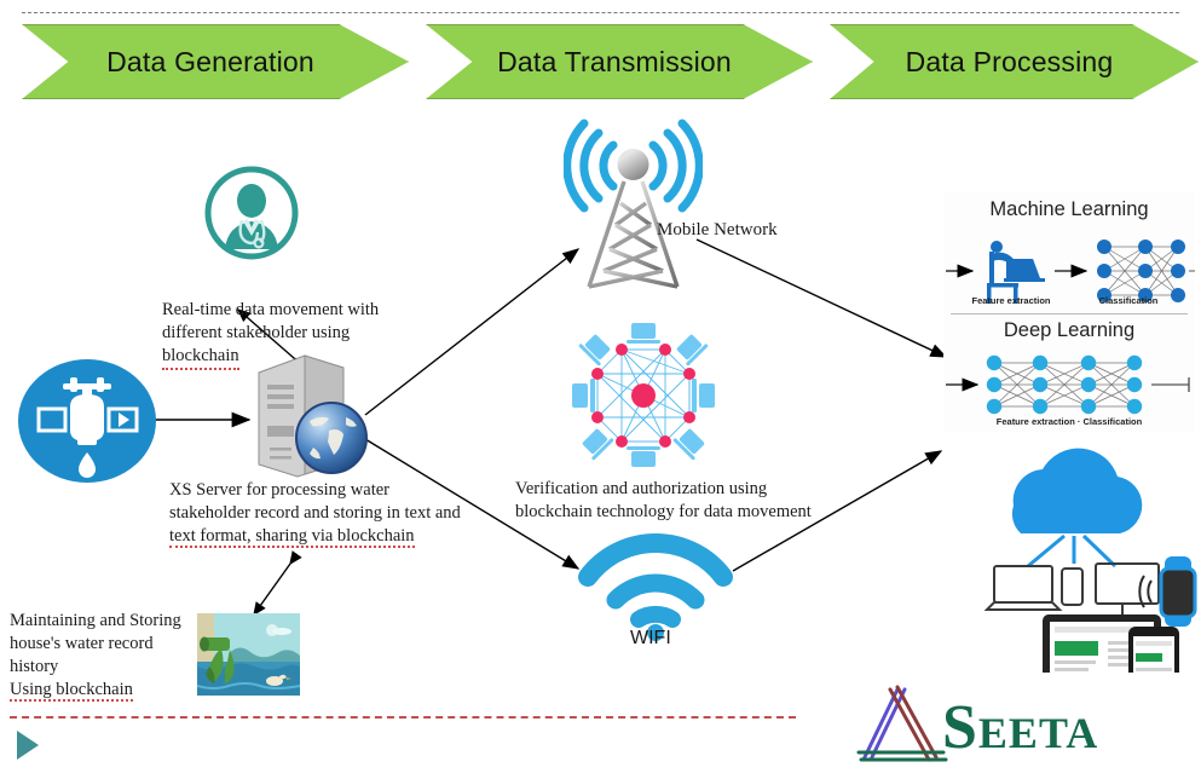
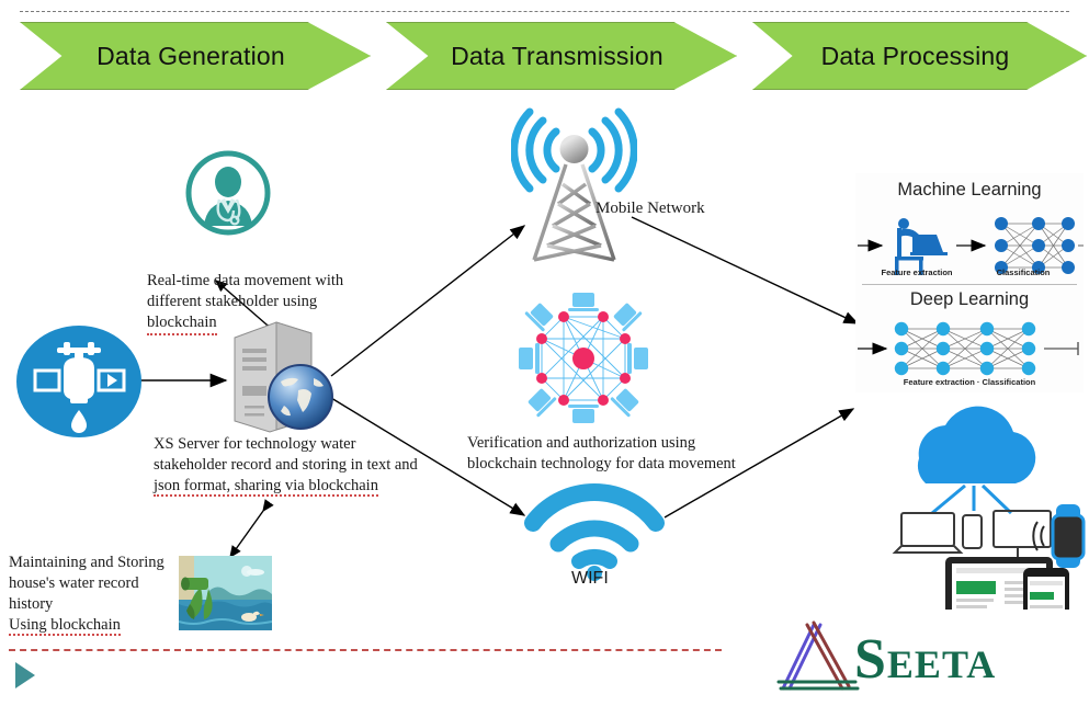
  Data Generation
  Data Transmission
  Data Processing
  Mobile Network
  WIFI
  Machine Learning
  Feature extraction
  Classification
  Deep Learning
  Feature extraction · Classification
  Real-time data movement with
  different stakeholder using
  blockchain
- XS Server for processing water
+ XS Server for technology water
  stakeholder record and storing in text and
- text format, sharing via blockchain
+ json format, sharing via blockchain
  Maintaining and Storing
  house's water record
  history
  Using blockchain
  Verification and authorization using
  blockchain technology for data movement
  Seeta
